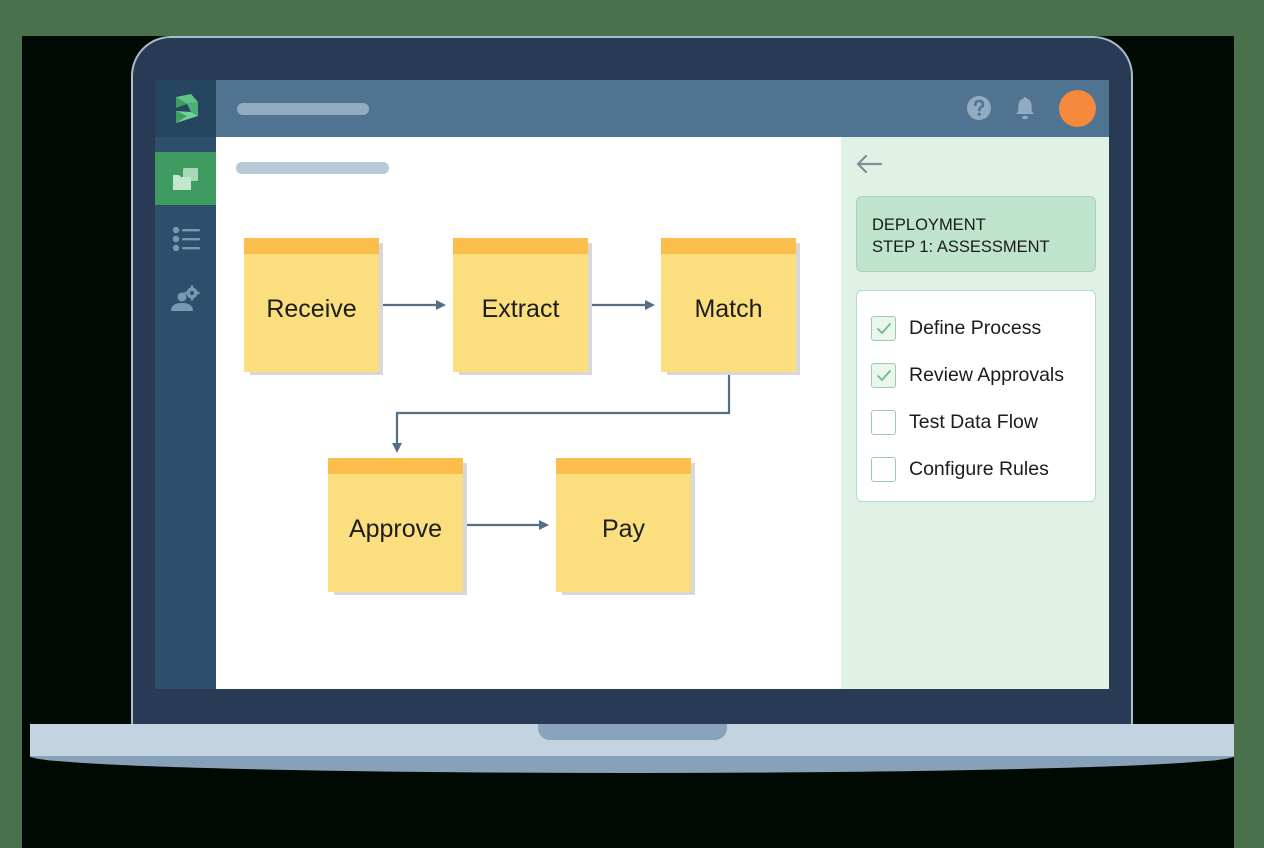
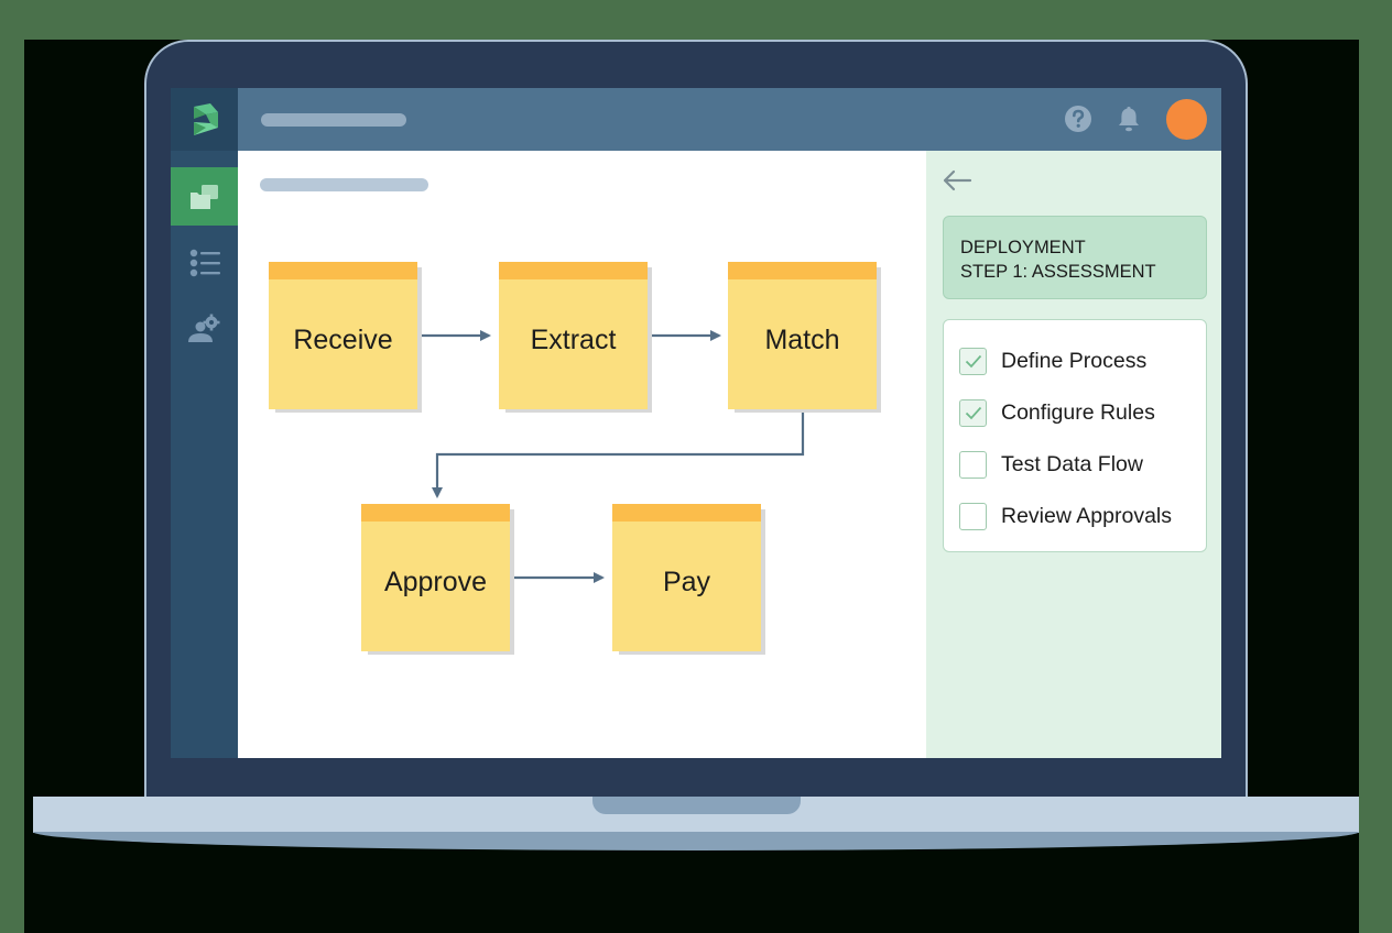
  Receive
  Extract
  Match
  Approve
  Pay
  DEPLOYMENT
  STEP 1: ASSESSMENT
  Define Process
- Review Approvals
+ Configure Rules
  Test Data Flow
- Configure Rules
+ Review Approvals
